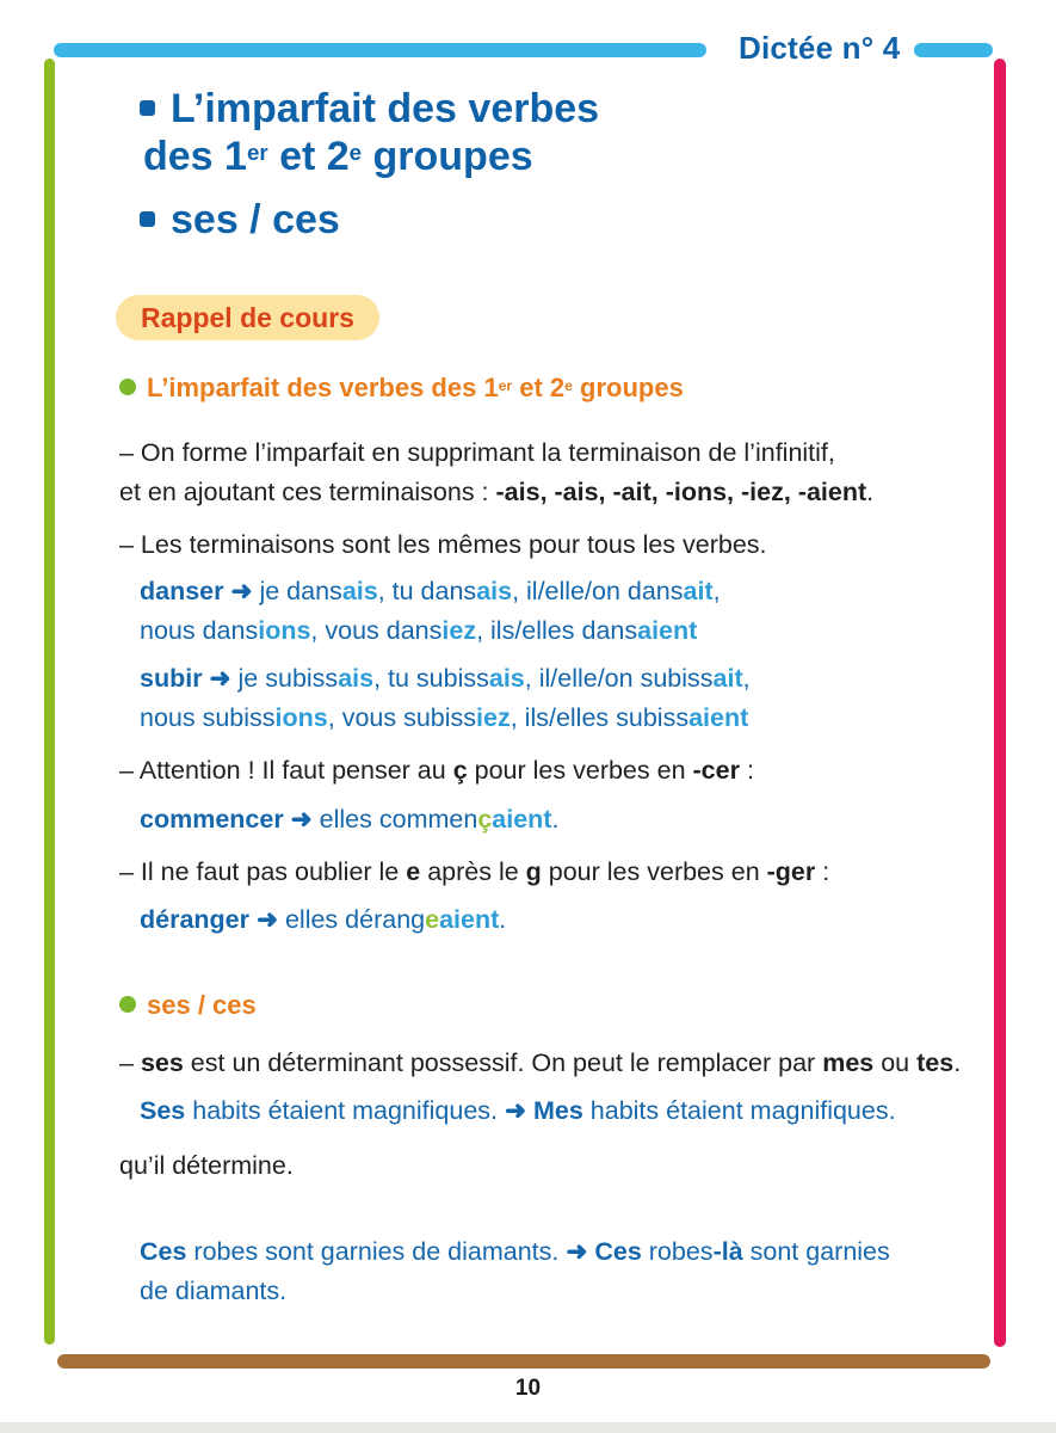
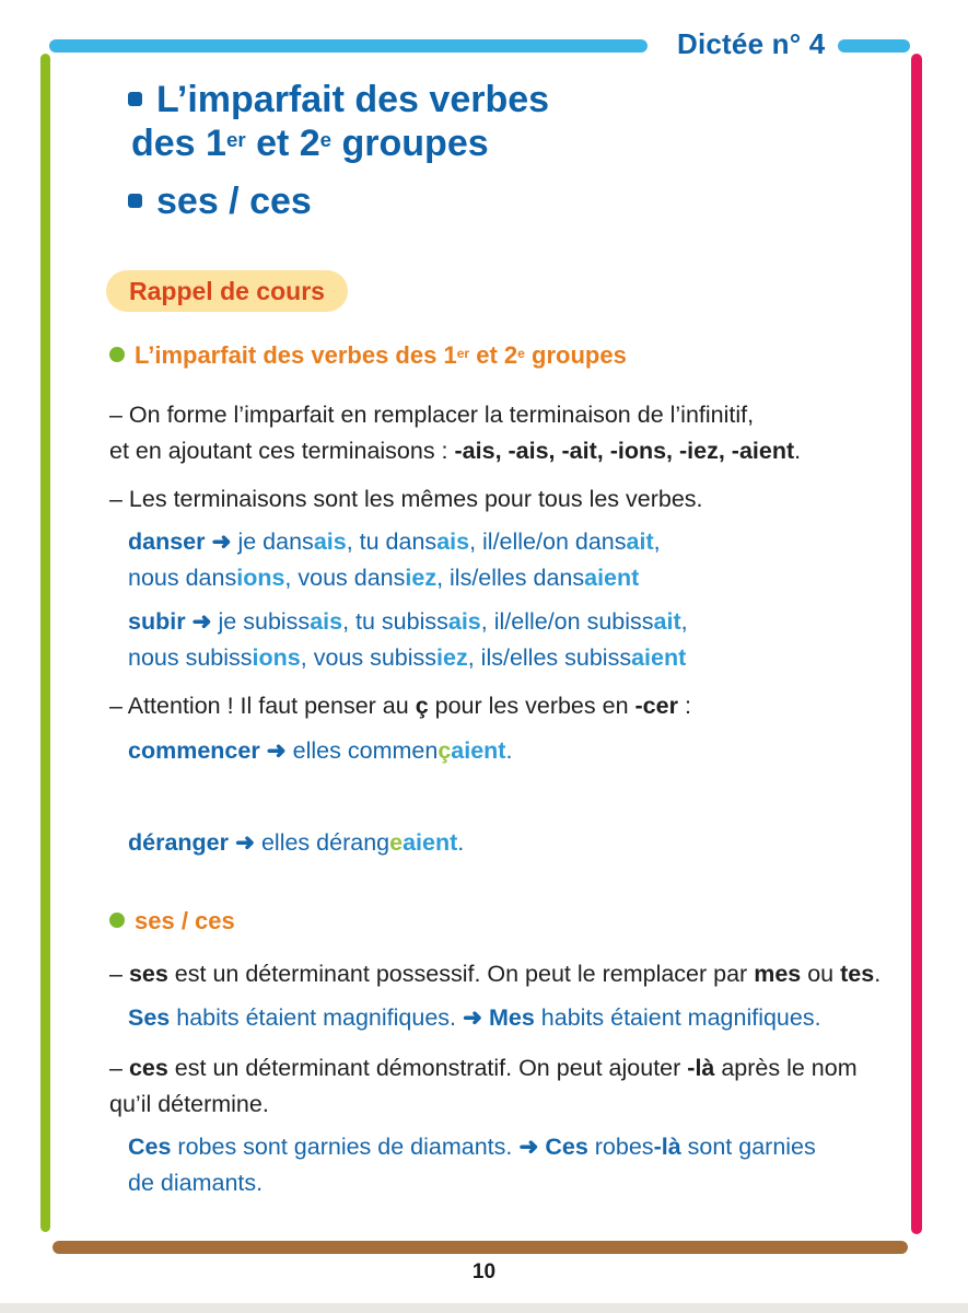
  Dictée n° 4
  L’imparfait des verbes
  des 1er et 2e groupes
  ses / ces
  Rappel de cours
  L’imparfait des verbes des 1er et 2e groupes
- – On forme l’imparfait en supprimant la terminaison de l’infinitif,
+ – On forme l’imparfait en remplacer la terminaison de l’infinitif,
  et en ajoutant ces terminaisons : -ais, -ais, -ait, -ions, -iez, -aient.
  – Les terminaisons sont les mêmes pour tous les verbes.
  danser ➜ je dansais, tu dansais, il/elle/on dansait,
  nous dansions, vous dansiez, ils/elles dansaient
  subir ➜ je subissais, tu subissais, il/elle/on subissait,
  nous subissions, vous subissiez, ils/elles subissaient
  – Attention ! Il faut penser au ç pour les verbes en -cer :
  commencer ➜ elles commençaient.
- – Il ne faut pas oublier le e après le g pour les verbes en -ger :
  déranger ➜ elles dérangeaient.
  ses / ces
  – ses est un déterminant possessif. On peut le remplacer par mes ou tes.
  Ses habits étaient magnifiques. ➜ Mes habits étaient magnifiques.
+ – ces est un déterminant démonstratif. On peut ajouter -là après le nom
  qu’il détermine.
  Ces robes sont garnies de diamants. ➜ Ces robes-là sont garnies
  de diamants.
  10
